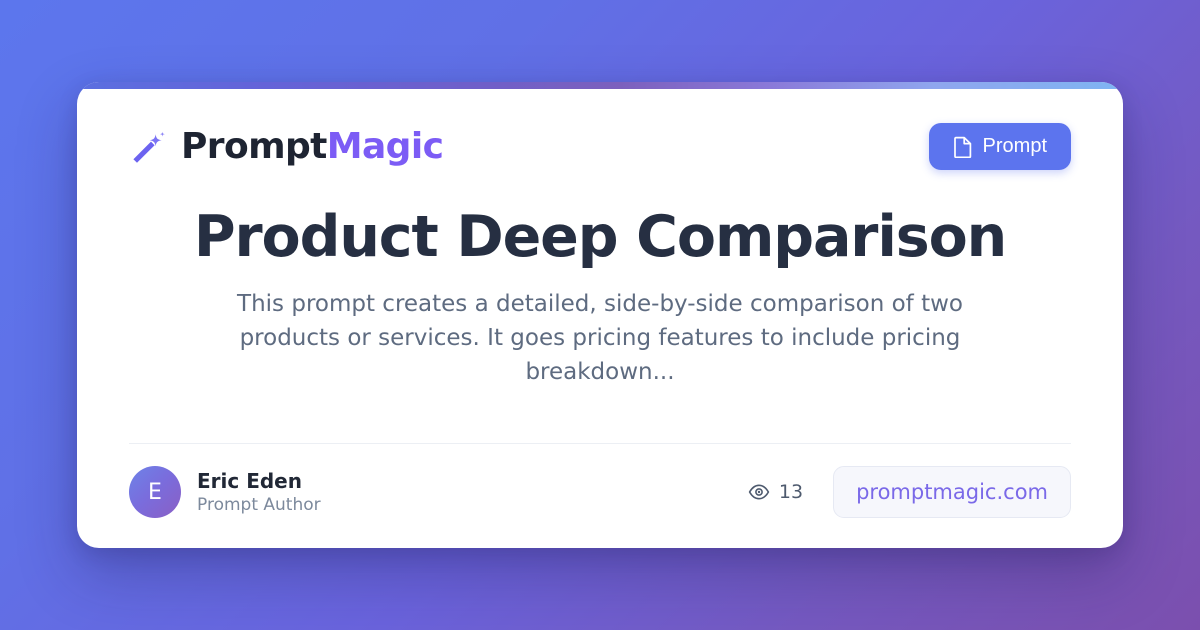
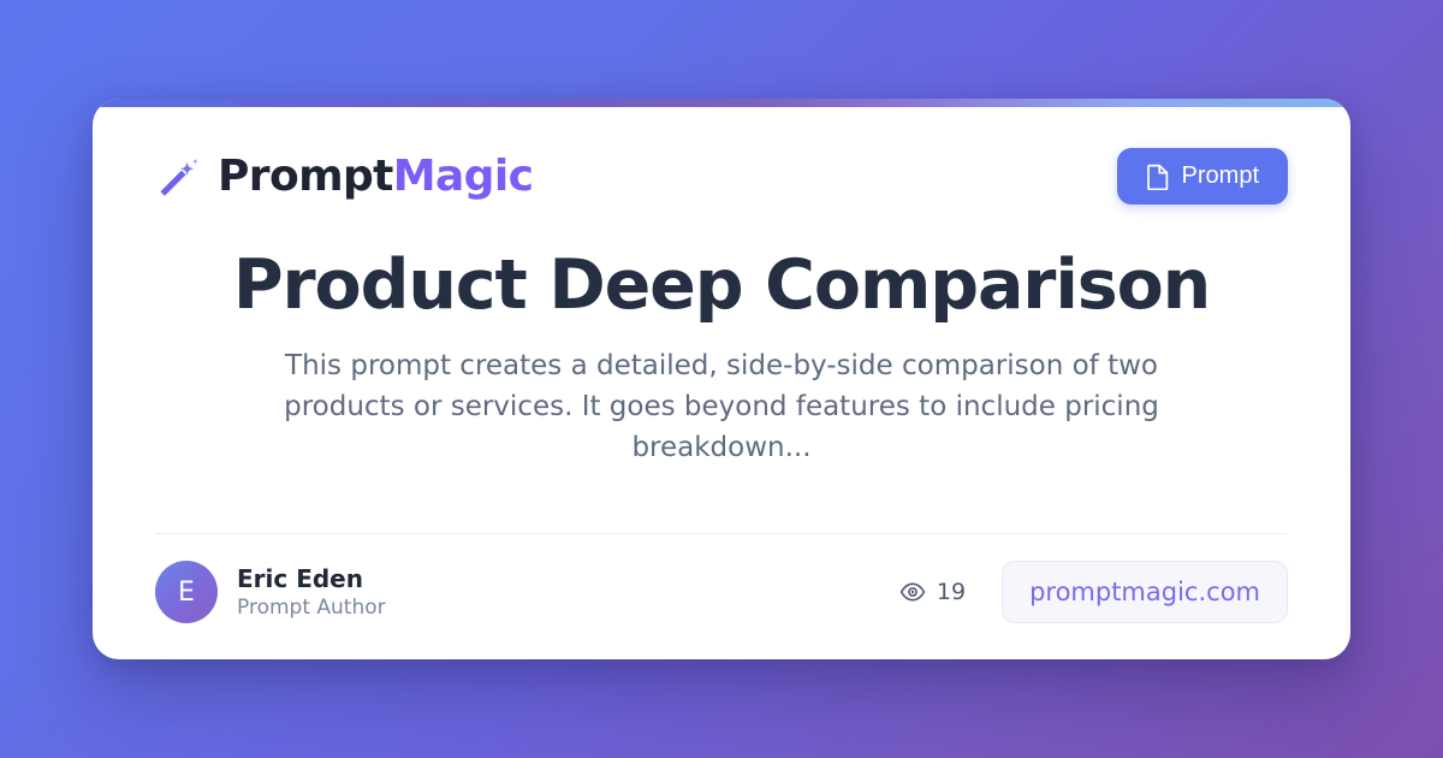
  PromptMagic
  Prompt
  Product Deep Comparison
- This prompt creates a detailed, side-by-side comparison of two products or services. It goes pricing features to include pricing breakdown...
+ This prompt creates a detailed, side-by-side comparison of two products or services. It goes beyond features to include pricing breakdown...
  E
  Eric Eden
  Prompt Author
- 13
+ 19
  promptmagic.com
